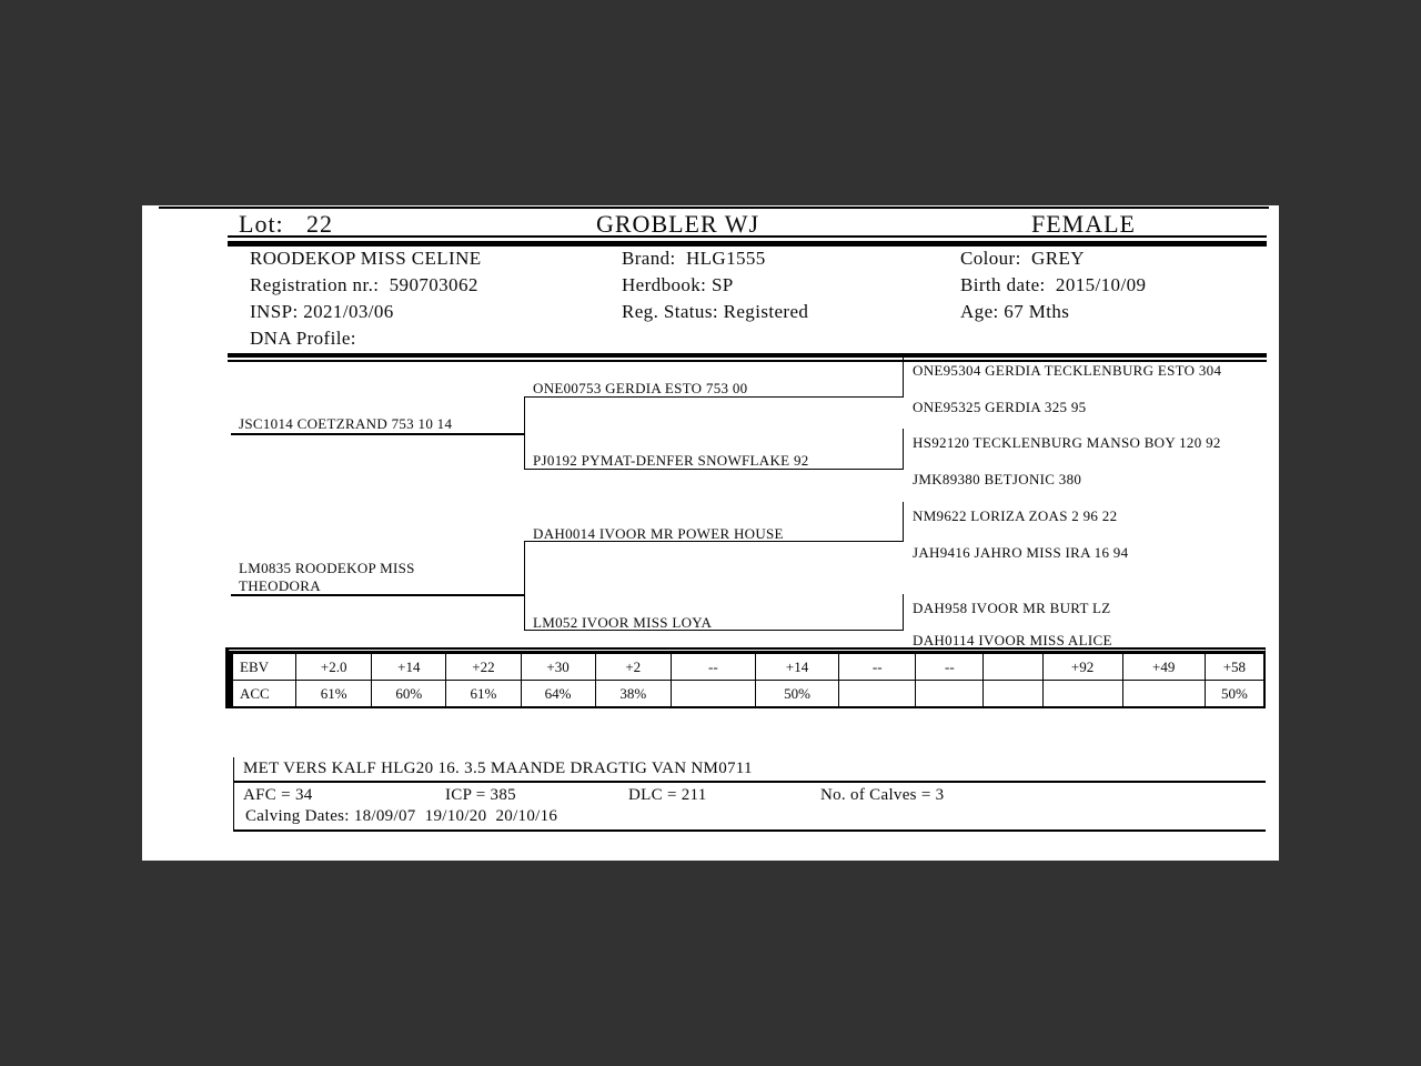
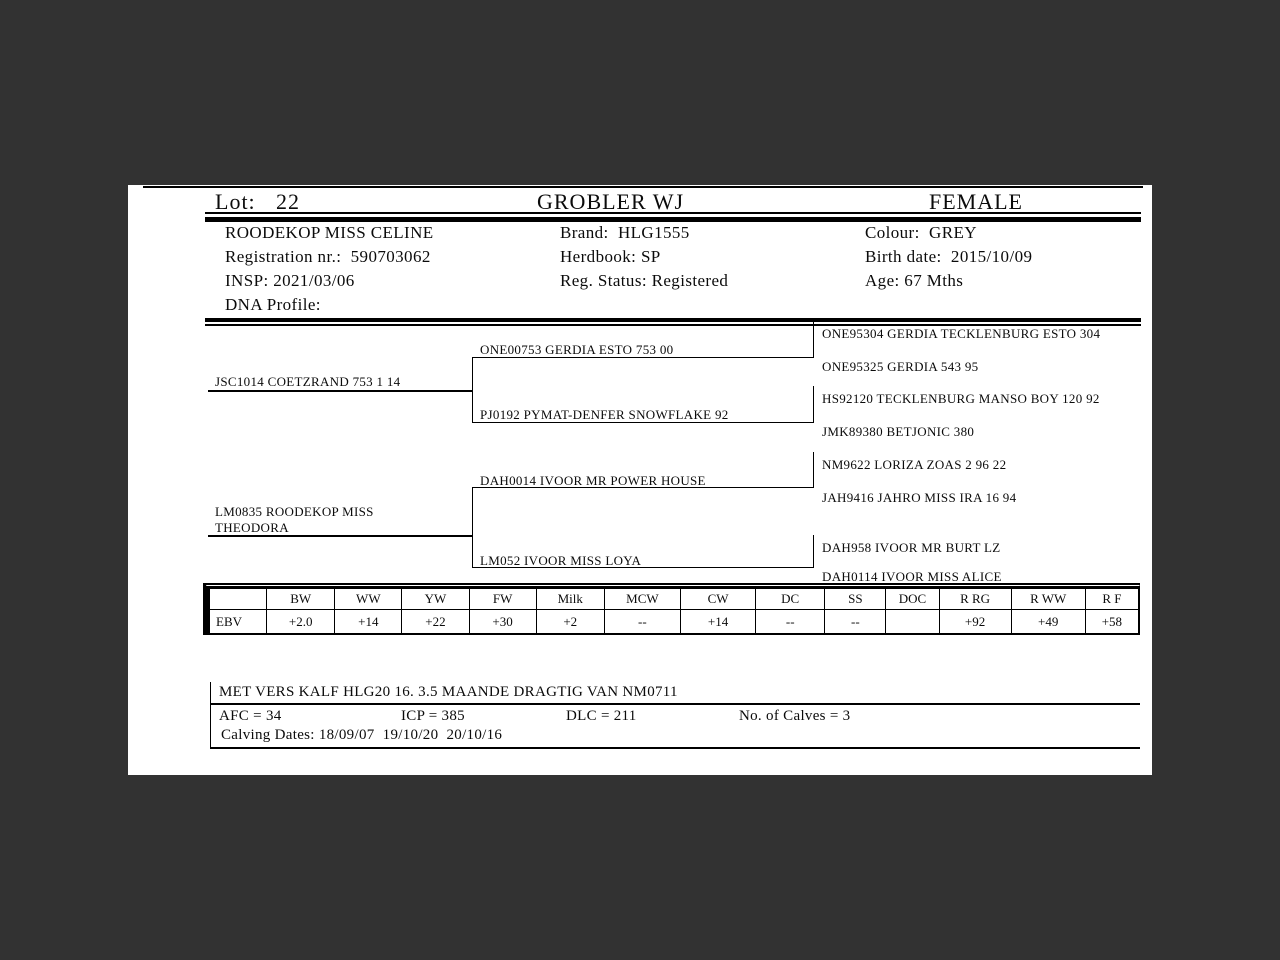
  Lot:
  22
  GROBLER WJ
  FEMALE
  ROODEKOP MISS CELINE
  Registration nr.: 590703062
  INSP: 2021/03/06
  DNA Profile:
  Brand: HLG1555
  Herdbook: SP
  Reg. Status: Registered
  Colour: GREY
  Birth date: 2015/10/09
  Age: 67 Mths
- JSC1014 COETZRAND 753 10 14
+ JSC1014 COETZRAND 753 1 14
  LM0835 ROODEKOP MISS THEODORA
  ONE00753 GERDIA ESTO 753 00
  PJ0192 PYMAT-DENFER SNOWFLAKE 92
  DAH0014 IVOOR MR POWER HOUSE
  LM052 IVOOR MISS LOYA
  ONE95304 GERDIA TECKLENBURG ESTO 304
- ONE95325 GERDIA 325 95
+ ONE95325 GERDIA 543 95
  HS92120 TECKLENBURG MANSO BOY 120 92
  JMK89380 BETJONIC 380
  NM9622 LORIZA ZOAS 2 96 22
  JAH9416 JAHRO MISS IRA 16 94
  DAH958 IVOOR MR BURT LZ
  DAH0114 IVOOR MISS ALICE
+ 	BW	WW	YW	FW	Milk	MCW	CW	DC	SS	DOC	R RG	R WW	R F
  EBV	+2.0	+14	+22	+30	+2	--	+14	--	--		+92	+49	+58
- ACC	61%	60%	61%	64%	38%		50%						50%
  MET VERS KALF HLG20 16. 3.5 MAANDE DRAGTIG VAN NM0711
  AFC = 34
  ICP = 385
  DLC = 211
  No. of Calves = 3
  Calving Dates: 18/09/07 19/10/20 20/10/16
